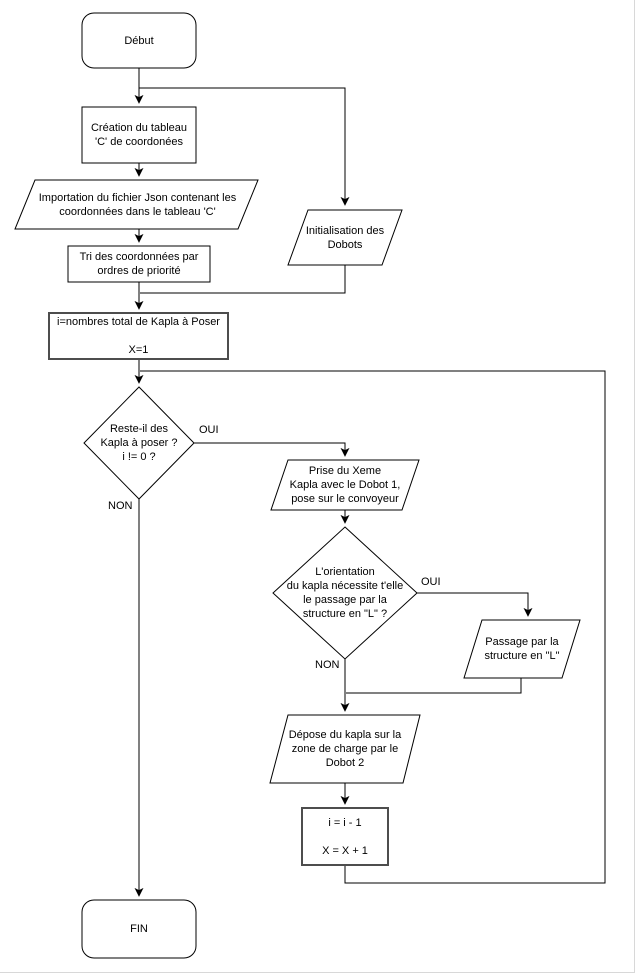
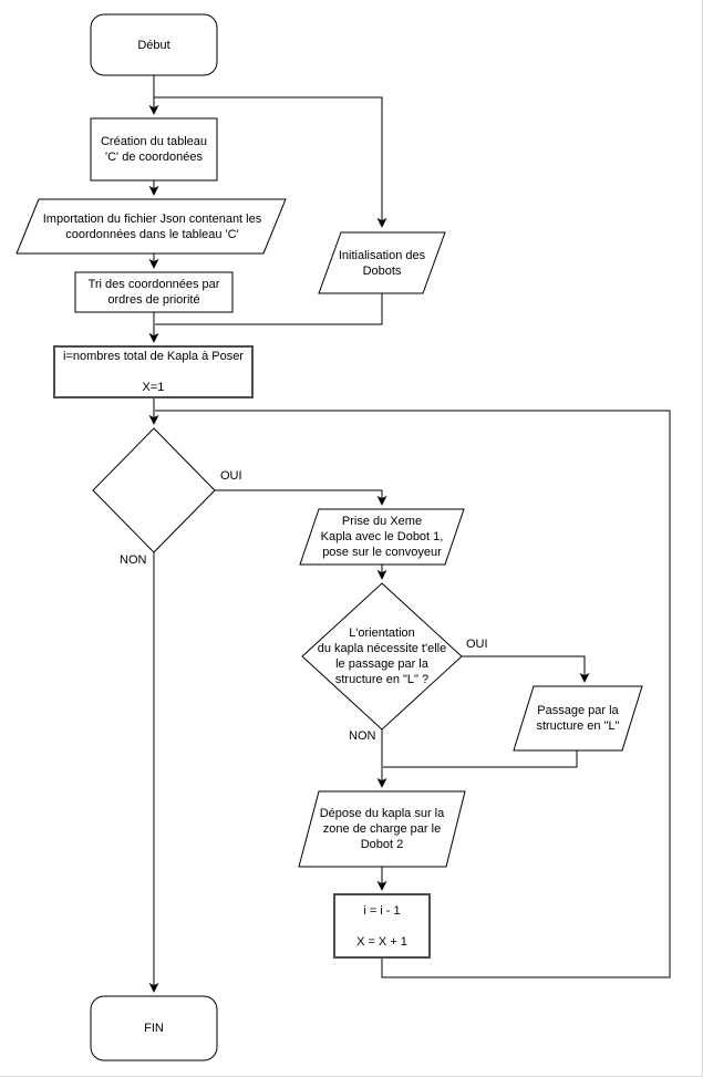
  Début
  Création du tableau
  'C' de coordonées
  Importation du fichier Json contenant les
  coordonnées dans le tableau 'C'
  Tri des coordonnées par
  ordres de priorité
  Initialisation des
  Dobots
  i=nombres total de Kapla à Poser
  X=1
- Reste-il des
- Kapla à poser ?
- i != 0 ?
  Prise du Xeme
  Kapla avec le Dobot 1,
  pose sur le convoyeur
  L'orientation
  du kapla nécessite t'elle
  le passage par la
  structure en "L" ?
  Passage par la
  structure en "L"
  Dépose du kapla sur la
  zone de charge par le
  Dobot 2
  i = i - 1
  X = X + 1
  FIN
  OUI
  NON
  OUI
  NON
